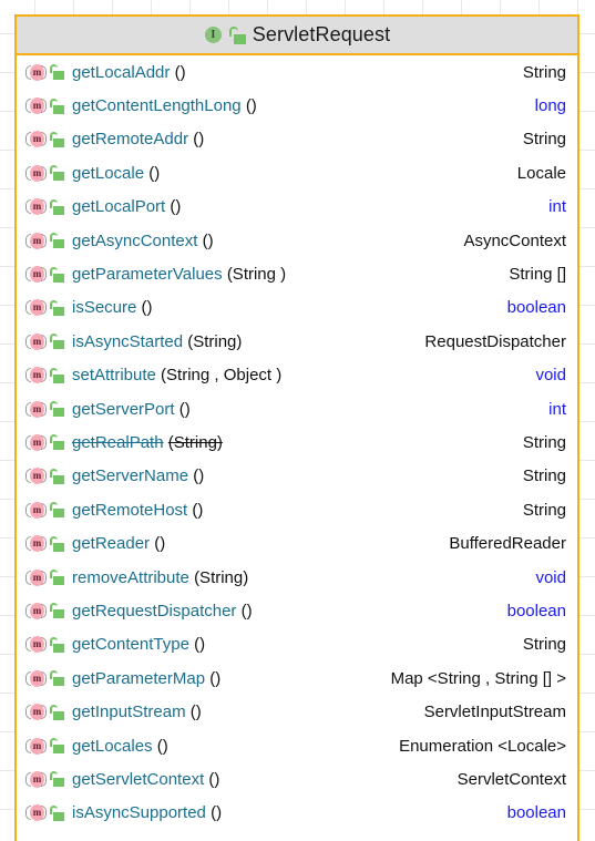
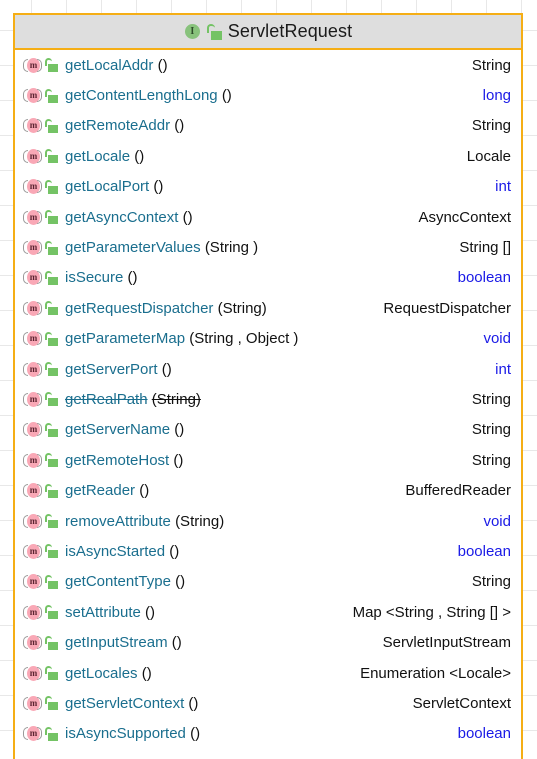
  I
  ServletRequest
  m
  getLocalAddr ()
  String
  m
  getContentLengthLong ()
  long
  m
  getRemoteAddr ()
  String
  m
  getLocale ()
  Locale
  m
  getLocalPort ()
  int
  m
  getAsyncContext ()
  AsyncContext
  m
  getParameterValues (String )
  String []
  m
  isSecure ()
  boolean
  m
- isAsyncStarted (String)
+ getRequestDispatcher (String)
  RequestDispatcher
  m
- setAttribute (String , Object )
+ getParameterMap (String , Object )
  void
  m
  getServerPort ()
  int
  m
  getRealPath (String)
  String
  m
  getServerName ()
  String
  m
  getRemoteHost ()
  String
  m
  getReader ()
  BufferedReader
  m
  removeAttribute (String)
  void
  m
- getRequestDispatcher ()
+ isAsyncStarted ()
  boolean
  m
  getContentType ()
  String
  m
- getParameterMap ()
+ setAttribute ()
  Map <String , String [] >
  m
  getInputStream ()
  ServletInputStream
  m
  getLocales ()
  Enumeration <Locale>
  m
  getServletContext ()
  ServletContext
  m
  isAsyncSupported ()
  boolean
